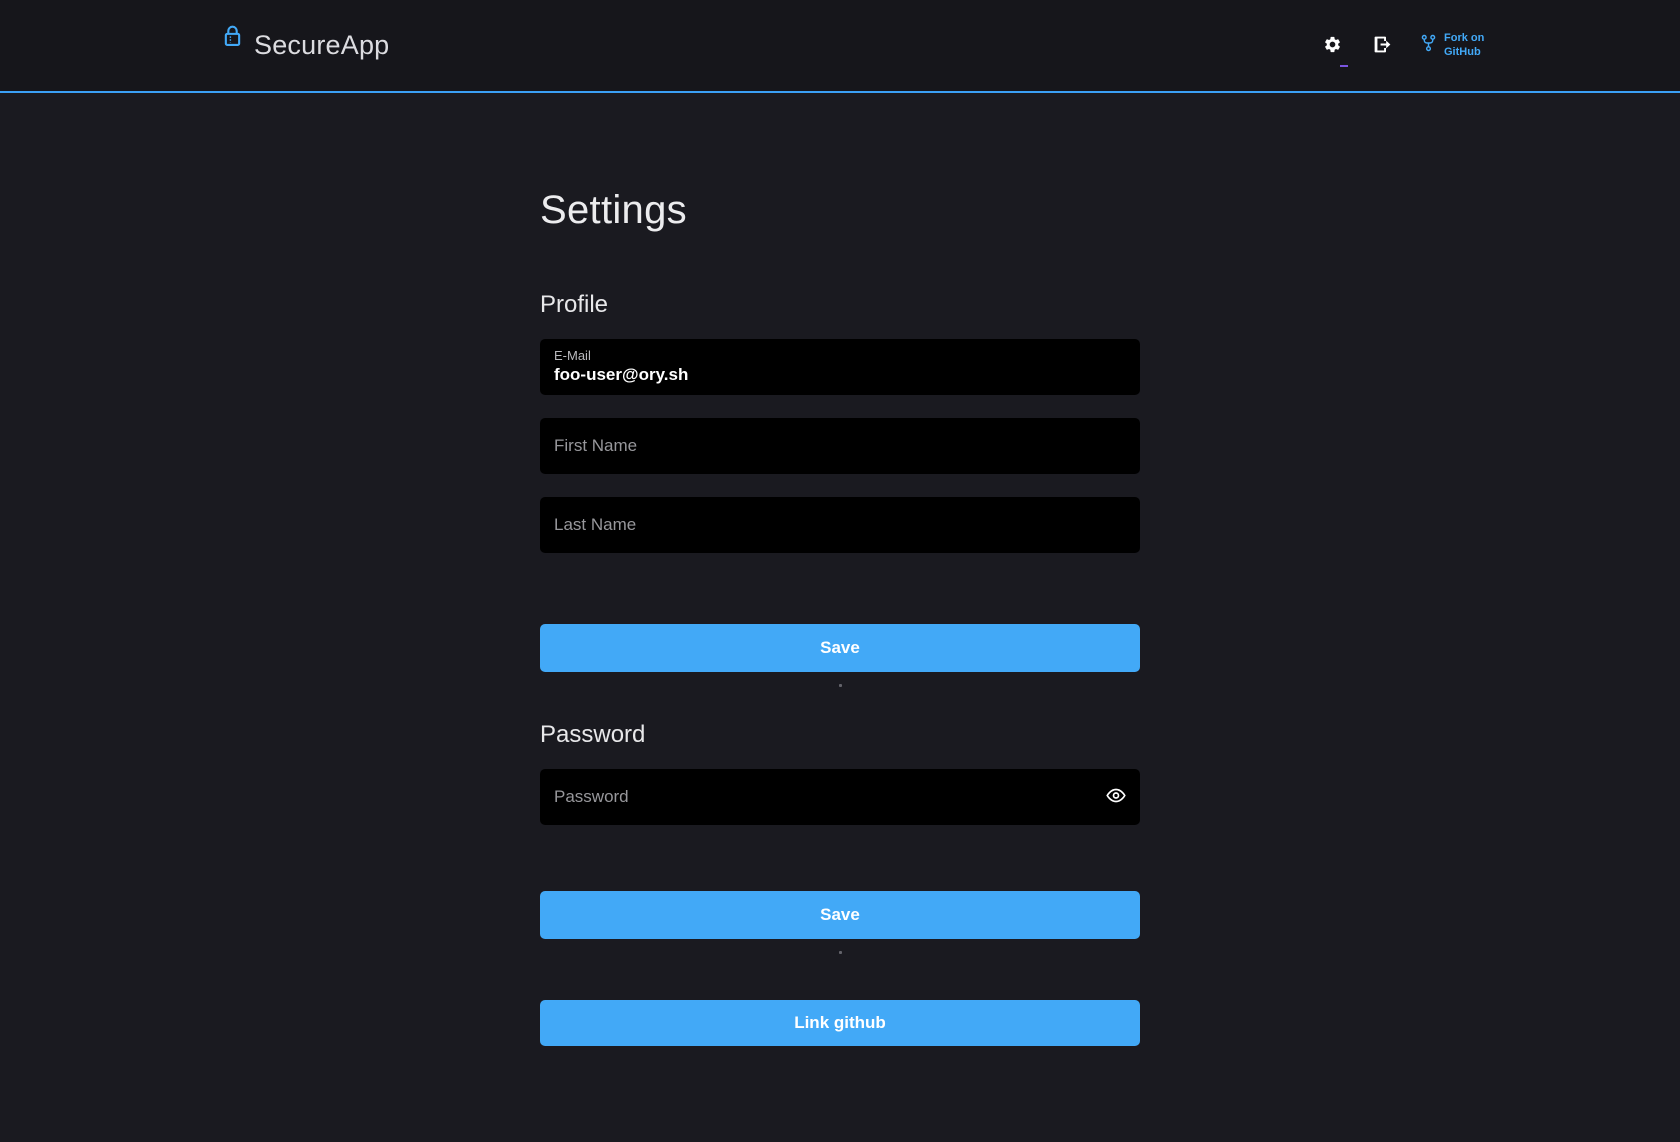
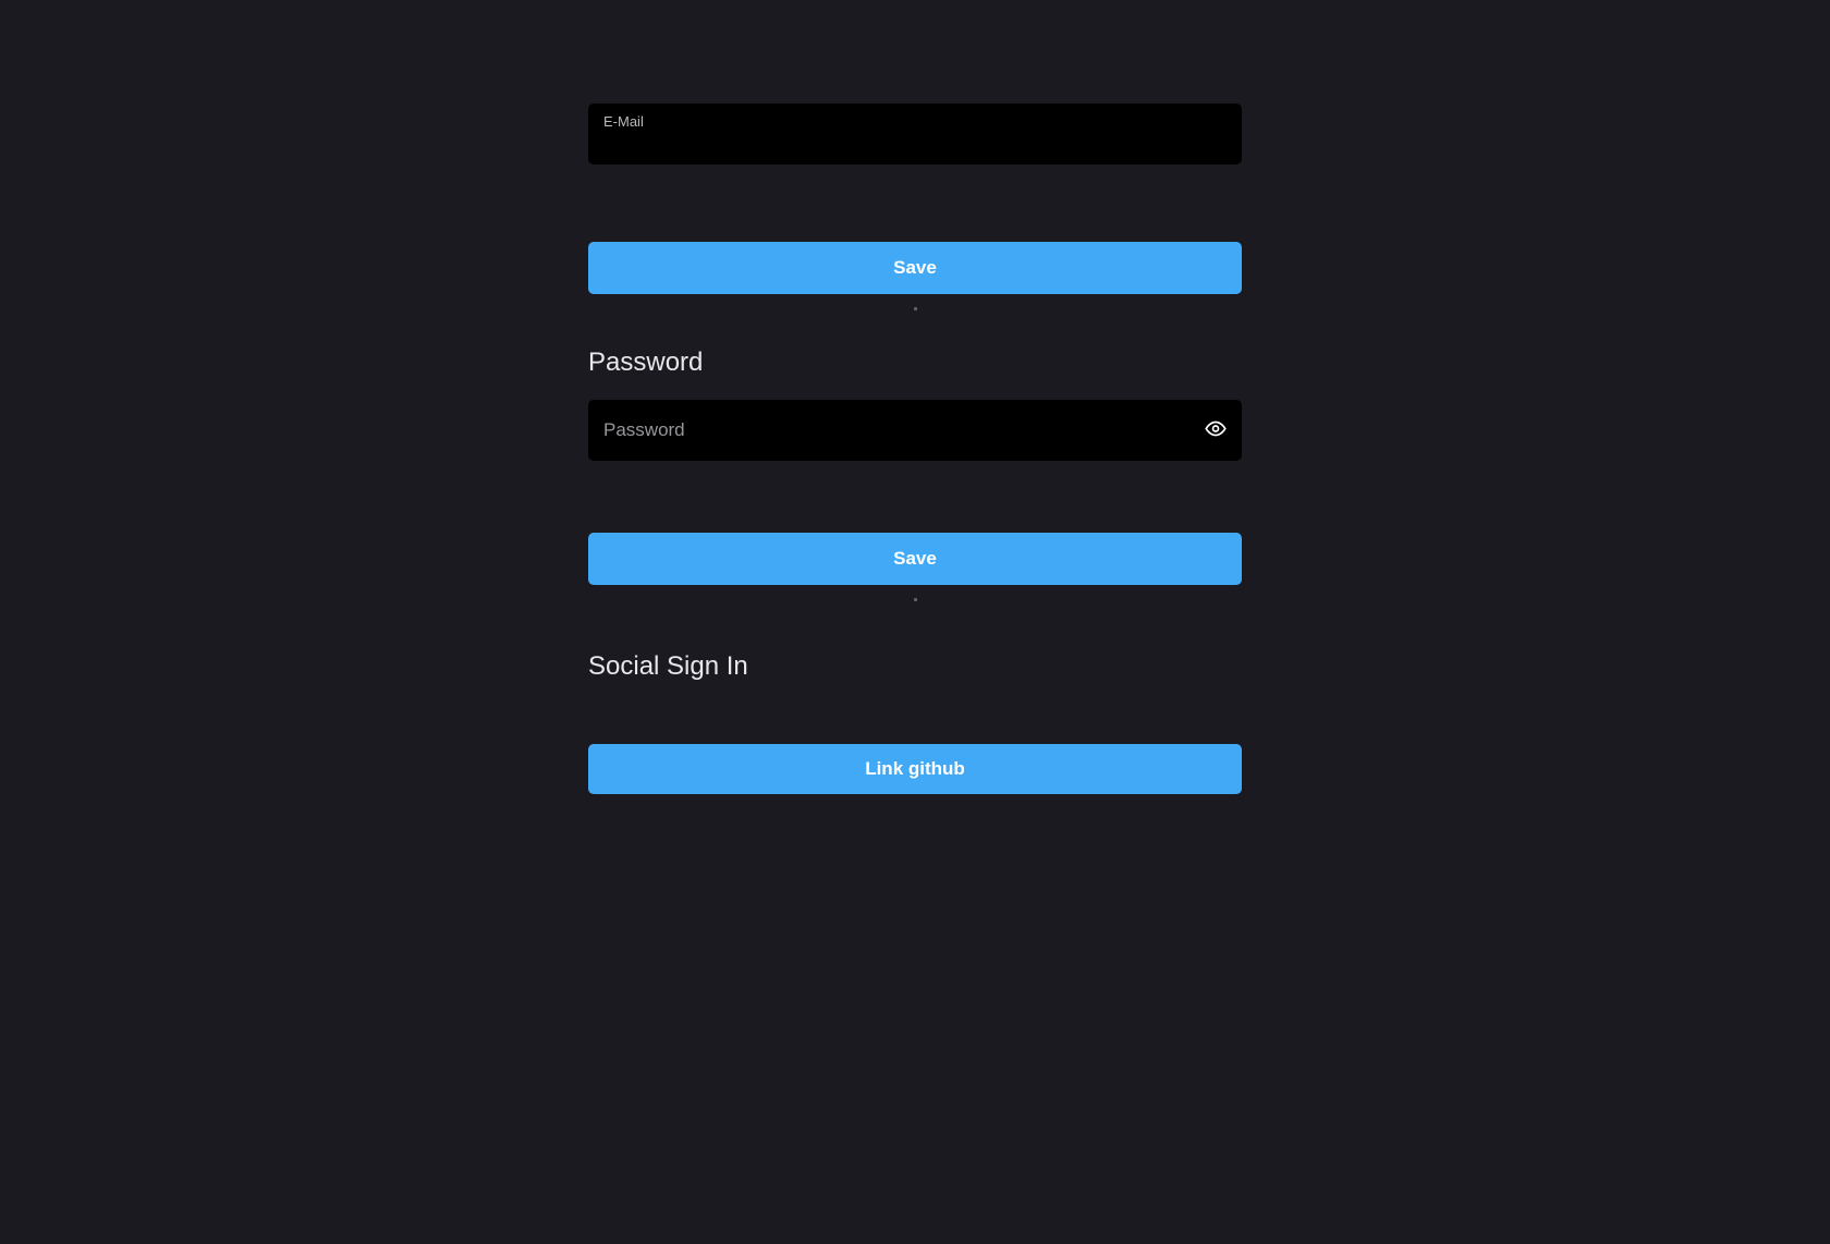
- SecureApp
- Fork on GitHub
- Settings
- Profile
  E-Mail
- foo-user@ory.sh
- First Name
- Last Name
  Save
  Password
  Password
  Save
+ Social Sign In
  Link github
